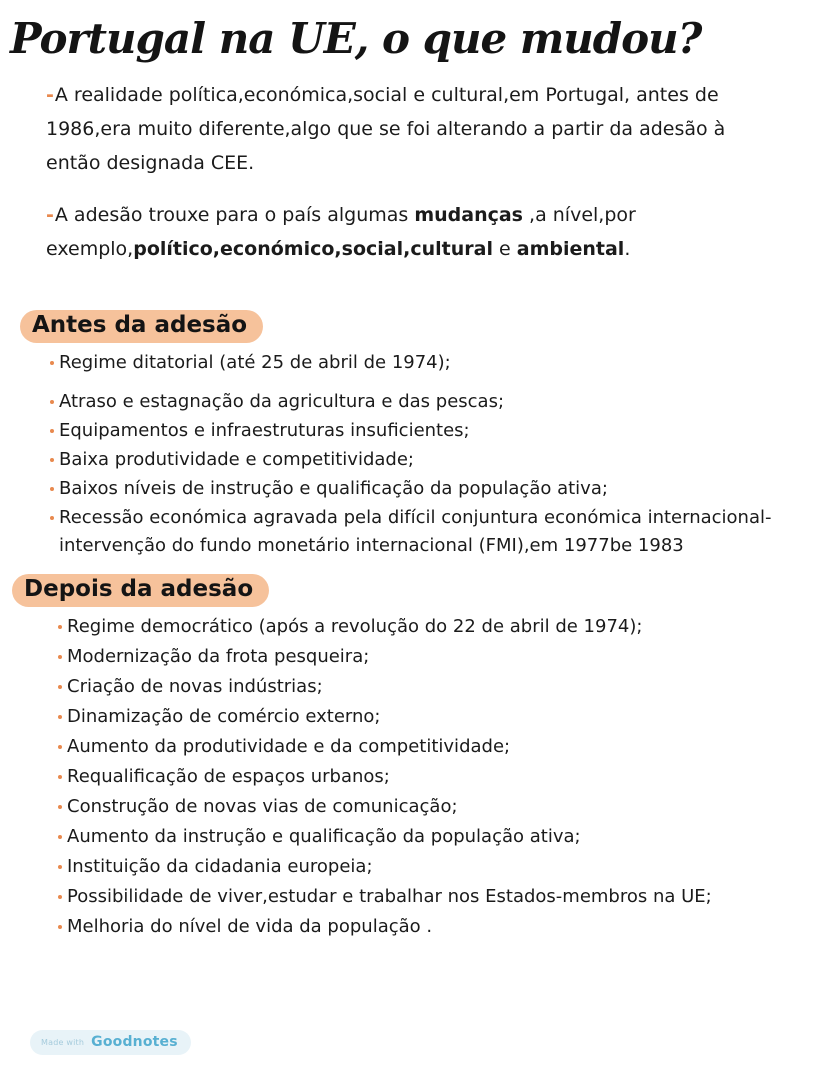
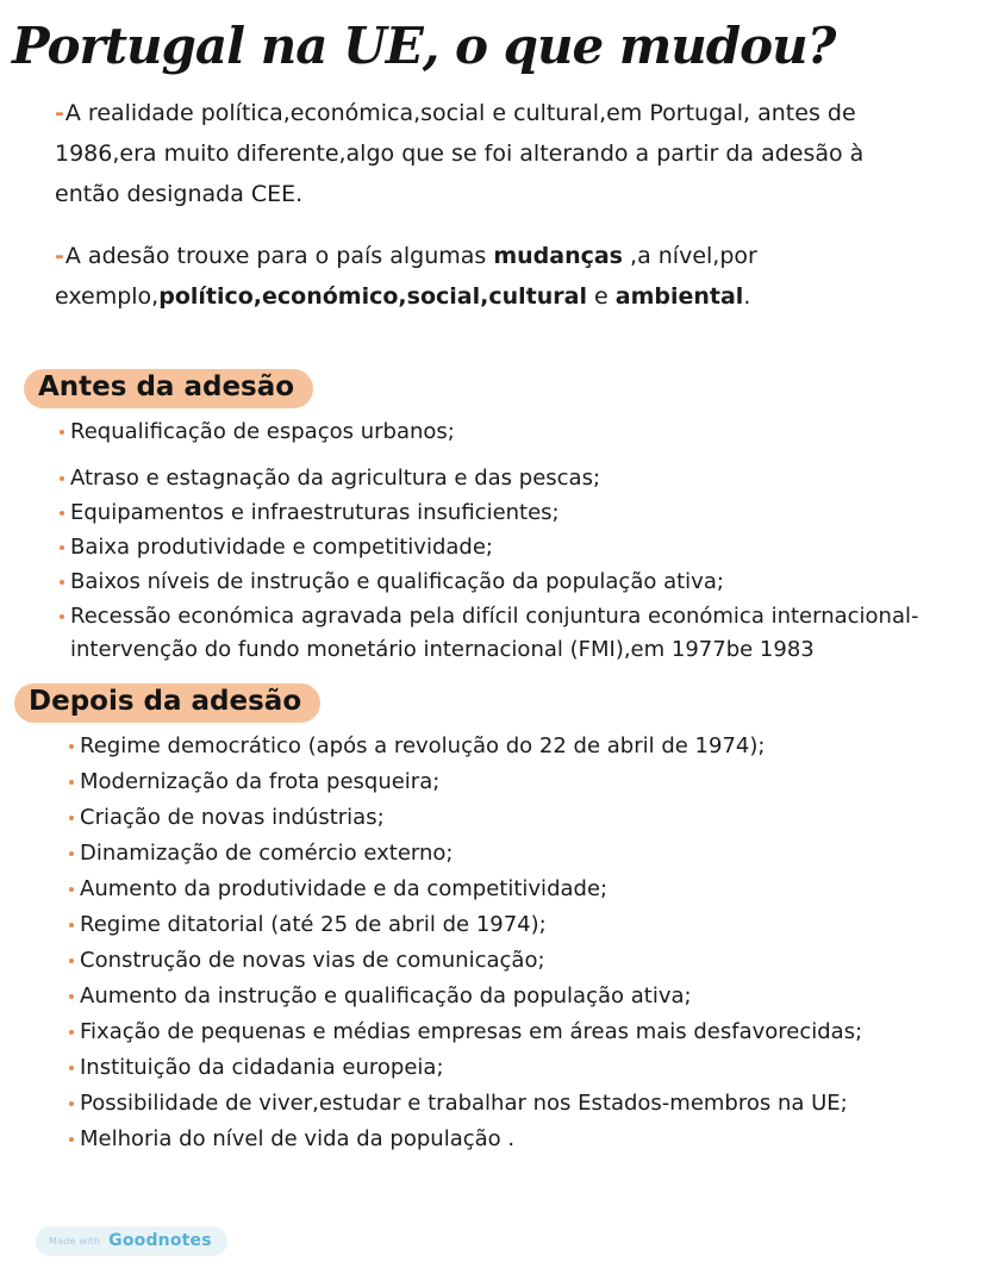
  Portugal na UE, o que mudou?
  -A realidade política,económica,social e cultural,em Portugal, antes de 1986,era muito diferente,algo que se foi alterando a partir da adesão à então designada CEE.
  -A adesão trouxe para o país algumas mudanças ,a nível,por exemplo,político,económico,social,cultural e ambiental.
  Antes da adesão
- Regime ditatorial (até 25 de abril de 1974);
+ Requalificação de espaços urbanos;
  Atraso e estagnação da agricultura e das pescas;
  Equipamentos e infraestruturas insuficientes;
  Baixa produtividade e competitividade;
  Baixos níveis de instrução e qualificação da população ativa;
  Recessão económica agravada pela difícil conjuntura económica internacional- intervenção do fundo monetário internacional (FMI),em 1977be 1983
  Depois da adesão
  Regime democrático (após a revolução do 22 de abril de 1974);
  Modernização da frota pesqueira;
  Criação de novas indústrias;
  Dinamização de comércio externo;
  Aumento da produtividade e da competitividade;
- Requalificação de espaços urbanos;
+ Regime ditatorial (até 25 de abril de 1974);
  Construção de novas vias de comunicação;
  Aumento da instrução e qualificação da população ativa;
+ Fixação de pequenas e médias empresas em áreas mais desfavorecidas;
  Instituição da cidadania europeia;
  Possibilidade de viver,estudar e trabalhar nos Estados-membros na UE;
  Melhoria do nível de vida da população .
  Made with
  Goodnotes
